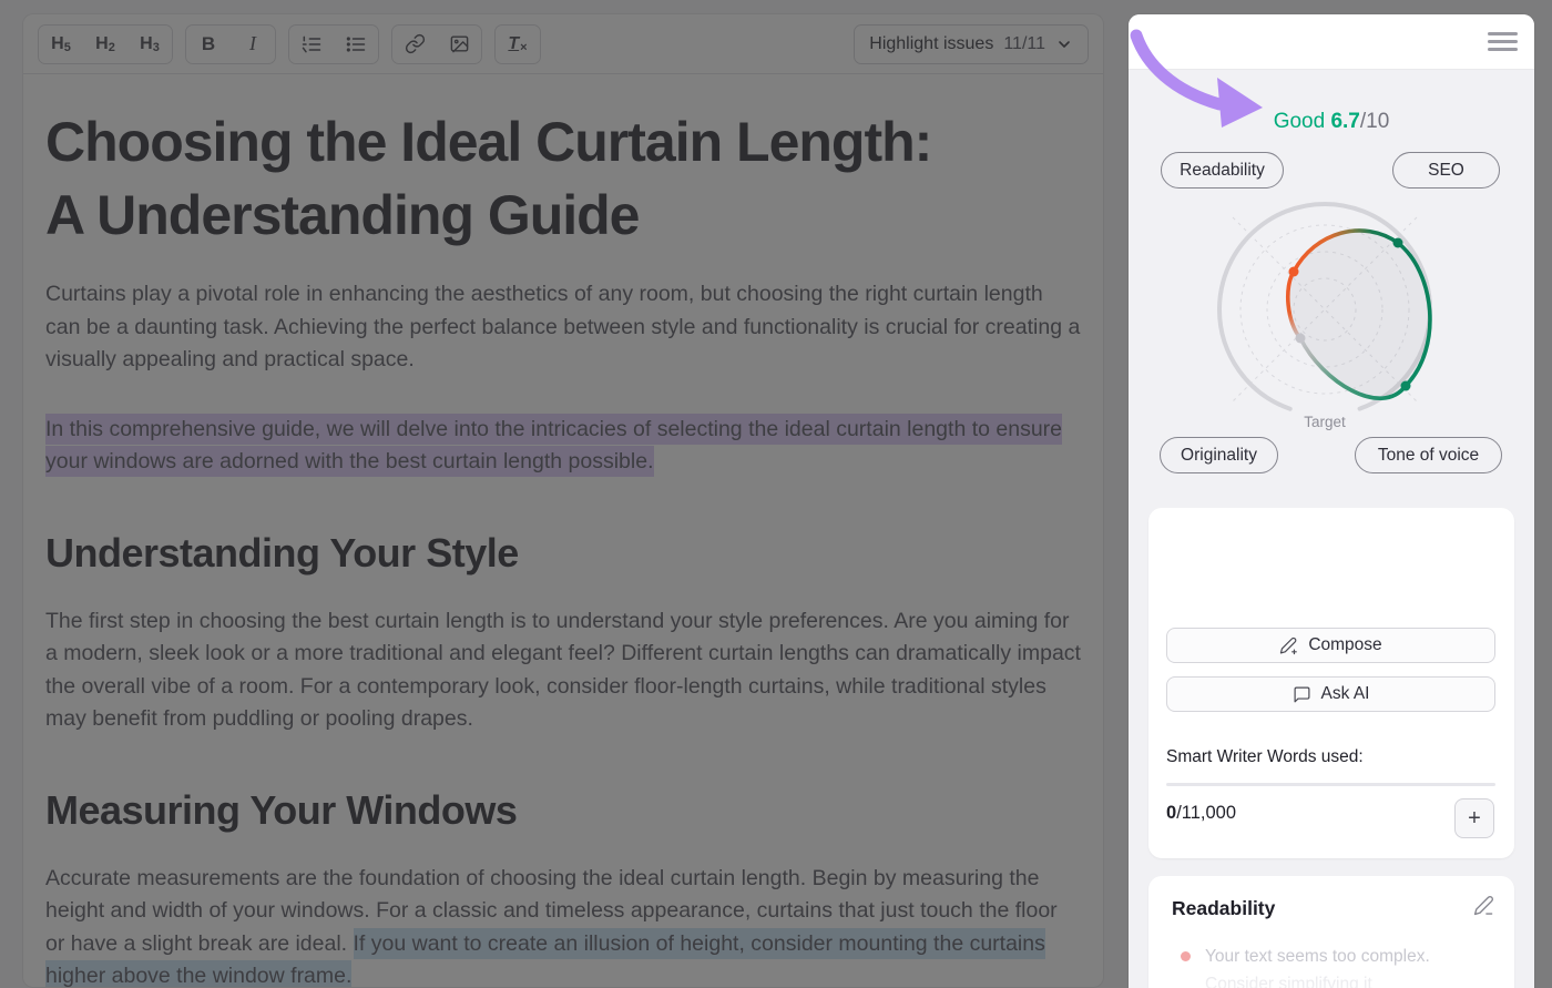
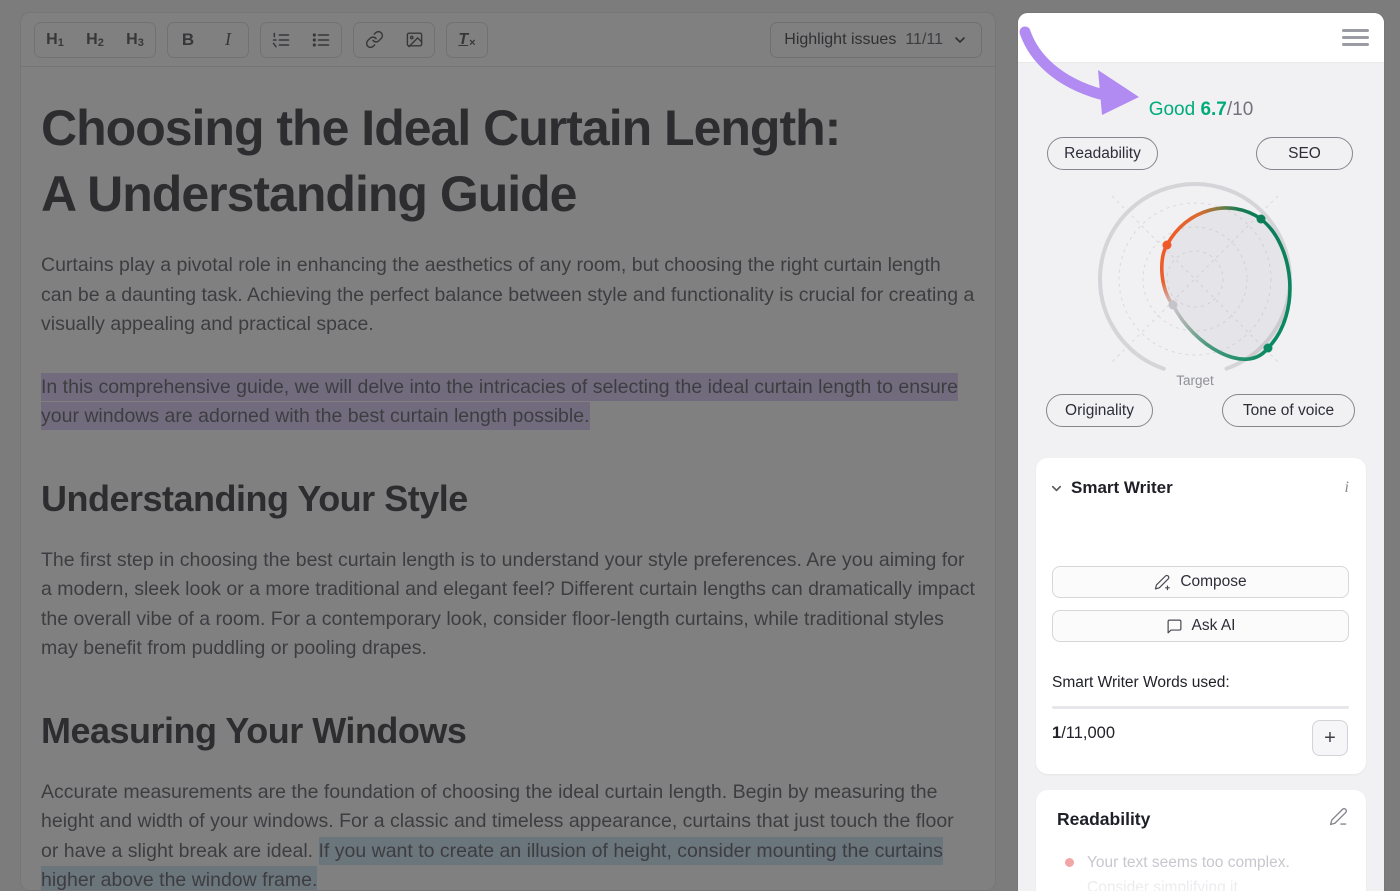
  H
- 5
+ 1
  H
  2
  H
  3
  B
  I
  T
  ×
  Highlight issues
  11/11
  Choosing the Ideal Curtain Length: A Understanding Guide
  Curtains play a pivotal role in enhancing the aesthetics of any room, but choosing the right curtain length can be a daunting task. Achieving the perfect balance between style and functionality is crucial for creating a visually appealing and practical space.
  In this comprehensive guide, we will delve into the intricacies of selecting the ideal curtain length to ensure your windows are adorned with the best curtain length possible.
  Understanding Your Style
  The first step in choosing the best curtain length is to understand your style preferences. Are you aiming for a modern, sleek look or a more traditional and elegant feel? Different curtain lengths can dramatically impact the overall vibe of a room. For a contemporary look, consider floor-length curtains, while traditional styles may benefit from puddling or pooling drapes.
  Measuring Your Windows
  Accurate measurements are the foundation of choosing the ideal curtain length. Begin by measuring the height and width of your windows. For a classic and timeless appearance, curtains that just touch the floor or have a slight break are ideal. If you want to create an illusion of height, consider mounting the curtains higher above the window frame.
  Good 6.7/10
  Readability
  SEO
  Originality
  Tone of voice
  Target
+ Smart Writer
+ i
  Compose
  Ask AI
  Smart Writer Words used:
- 0/11,000
+ 1/11,000
  +
  Readability
  Your text seems too complex.
